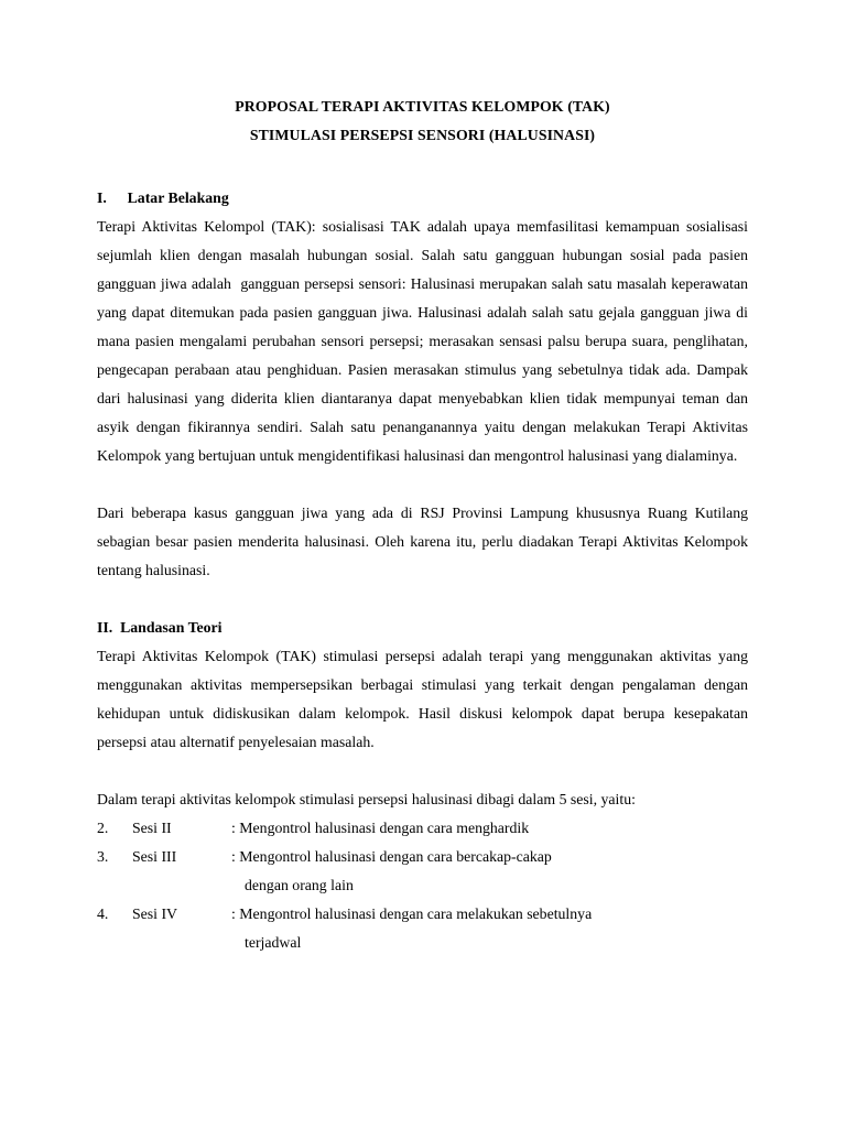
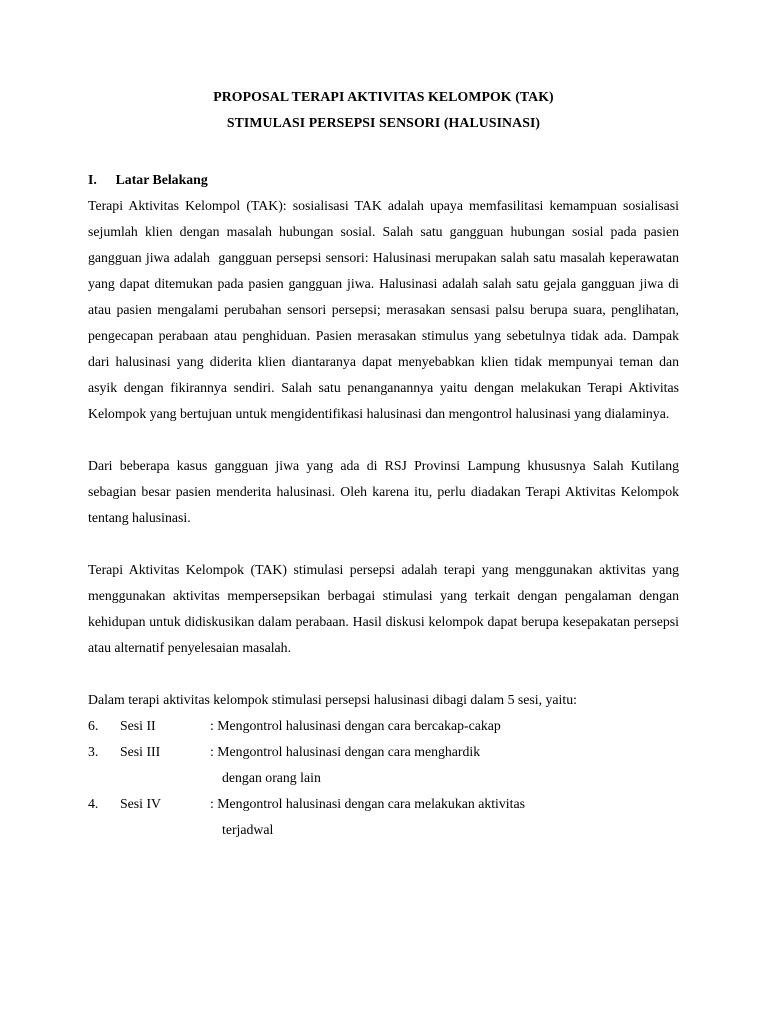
  PROPOSAL TERAPI AKTIVITAS KELOMPOK (TAK)
  STIMULASI PERSEPSI SENSORI (HALUSINASI)
  I. Latar Belakang
- Terapi Aktivitas Kelompol (TAK): sosialisasi TAK adalah upaya memfasilitasi kemampuan sosialisasi sejumlah klien dengan masalah hubungan sosial. Salah satu gangguan hubungan sosial pada pasien gangguan jiwa adalah gangguan persepsi sensori: Halusinasi merupakan salah satu masalah keperawatan yang dapat ditemukan pada pasien gangguan jiwa. Halusinasi adalah salah satu gejala gangguan jiwa di mana pasien mengalami perubahan sensori persepsi; merasakan sensasi palsu berupa suara, penglihatan, pengecapan perabaan atau penghiduan. Pasien merasakan stimulus yang sebetulnya tidak ada. Dampak dari halusinasi yang diderita klien diantaranya dapat menyebabkan klien tidak mempunyai teman dan asyik dengan fikirannya sendiri. Salah satu penanganannya yaitu dengan melakukan Terapi Aktivitas Kelompok yang bertujuan untuk mengidentifikasi halusinasi dan mengontrol halusinasi yang dialaminya.
+ Terapi Aktivitas Kelompol (TAK): sosialisasi TAK adalah upaya memfasilitasi kemampuan sosialisasi sejumlah klien dengan masalah hubungan sosial. Salah satu gangguan hubungan sosial pada pasien gangguan jiwa adalah gangguan persepsi sensori: Halusinasi merupakan salah satu masalah keperawatan yang dapat ditemukan pada pasien gangguan jiwa. Halusinasi adalah salah satu gejala gangguan jiwa di atau pasien mengalami perubahan sensori persepsi; merasakan sensasi palsu berupa suara, penglihatan, pengecapan perabaan atau penghiduan. Pasien merasakan stimulus yang sebetulnya tidak ada. Dampak dari halusinasi yang diderita klien diantaranya dapat menyebabkan klien tidak mempunyai teman dan asyik dengan fikirannya sendiri. Salah satu penanganannya yaitu dengan melakukan Terapi Aktivitas Kelompok yang bertujuan untuk mengidentifikasi halusinasi dan mengontrol halusinasi yang dialaminya.
- Dari beberapa kasus gangguan jiwa yang ada di RSJ Provinsi Lampung khususnya Ruang Kutilang sebagian besar pasien menderita halusinasi. Oleh karena itu, perlu diadakan Terapi Aktivitas Kelompok tentang halusinasi.
+ Dari beberapa kasus gangguan jiwa yang ada di RSJ Provinsi Lampung khususnya Salah Kutilang sebagian besar pasien menderita halusinasi. Oleh karena itu, perlu diadakan Terapi Aktivitas Kelompok tentang halusinasi.
- II. Landasan Teori
- Terapi Aktivitas Kelompok (TAK) stimulasi persepsi adalah terapi yang menggunakan aktivitas yang menggunakan aktivitas mempersepsikan berbagai stimulasi yang terkait dengan pengalaman dengan kehidupan untuk didiskusikan dalam kelompok. Hasil diskusi kelompok dapat berupa kesepakatan persepsi atau alternatif penyelesaian masalah.
+ Terapi Aktivitas Kelompok (TAK) stimulasi persepsi adalah terapi yang menggunakan aktivitas yang menggunakan aktivitas mempersepsikan berbagai stimulasi yang terkait dengan pengalaman dengan kehidupan untuk didiskusikan dalam perabaan. Hasil diskusi kelompok dapat berupa kesepakatan persepsi atau alternatif penyelesaian masalah.
  Dalam terapi aktivitas kelompok stimulasi persepsi halusinasi dibagi dalam 5 sesi, yaitu:
- 2.
+ 6.
  Sesi II
- : Mengontrol halusinasi dengan cara menghardik
+ : Mengontrol halusinasi dengan cara bercakap-cakap
  3.
  Sesi III
- : Mengontrol halusinasi dengan cara bercakap-cakap
+ : Mengontrol halusinasi dengan cara menghardik
  dengan orang lain
  4.
  Sesi IV
- : Mengontrol halusinasi dengan cara melakukan sebetulnya
+ : Mengontrol halusinasi dengan cara melakukan aktivitas
  terjadwal
